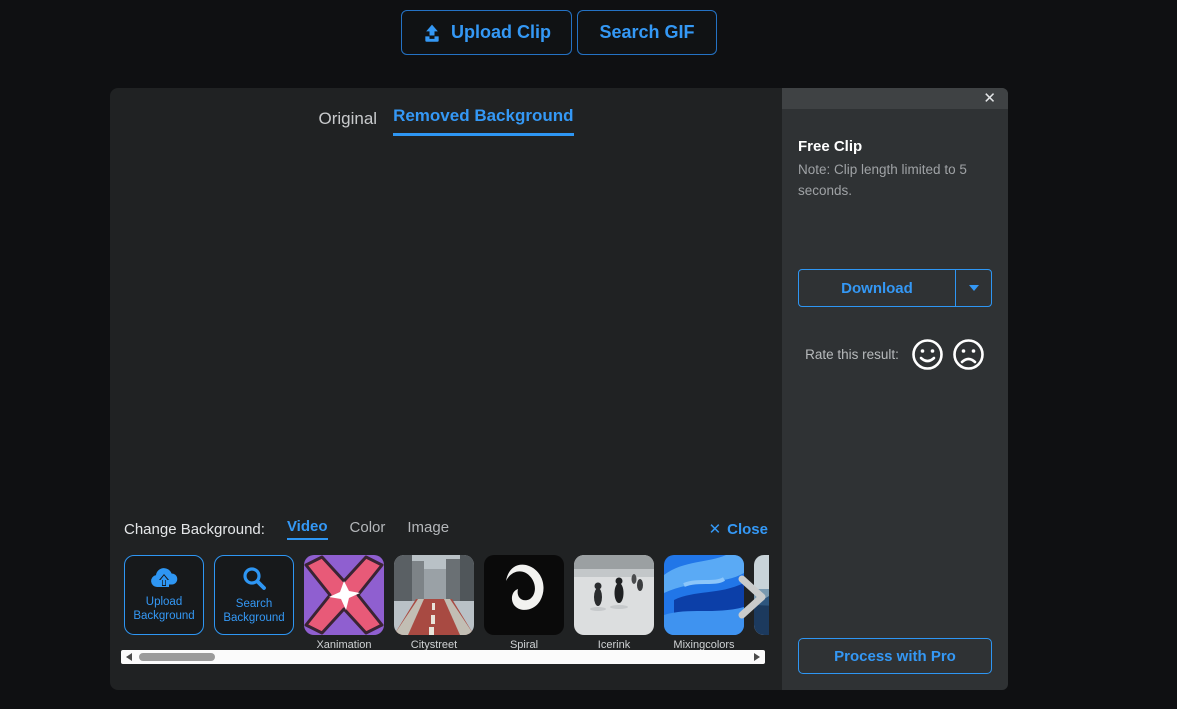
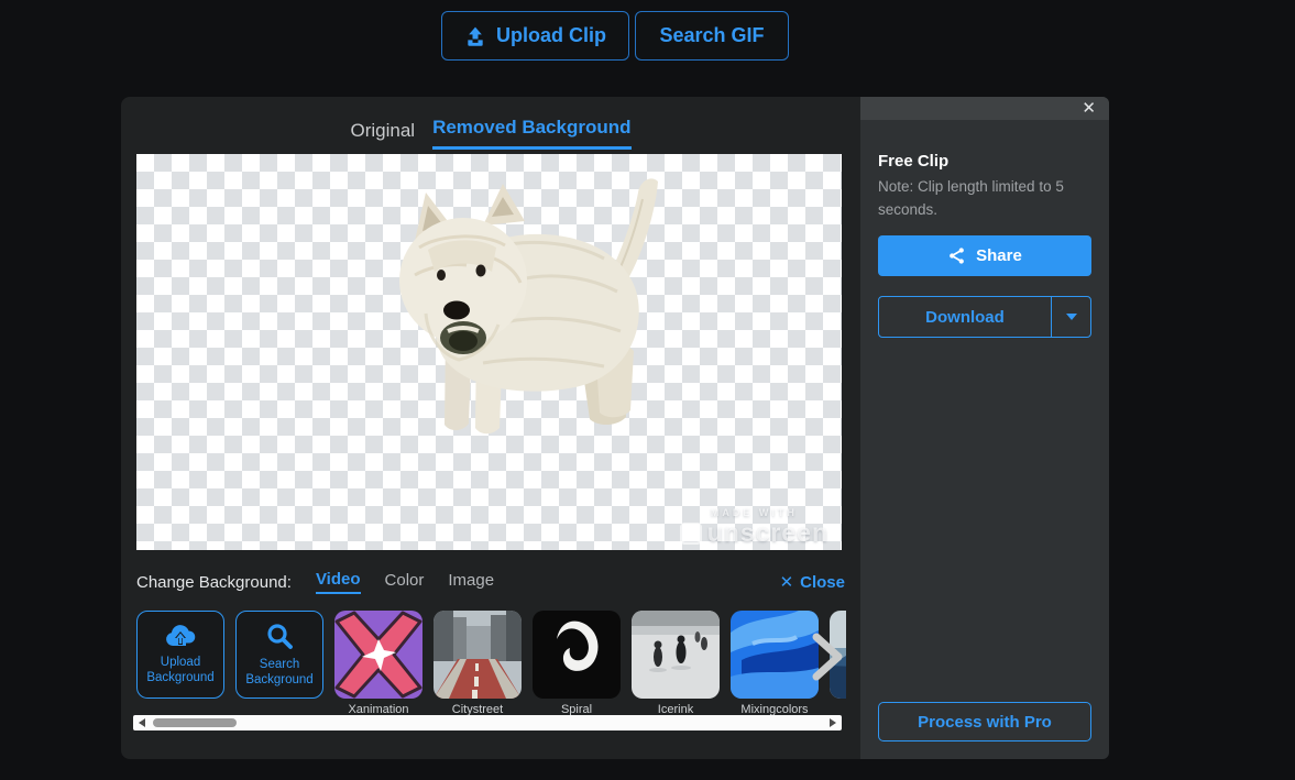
  Upload Clip
  Search GIF
  Original
  Removed Background
+ MADE WITH
+ unscreen
  Change Background:
  Video
  Color
  Image
  ✕
  Close
  Upload Background
  Search Background
  Xanimation
  Citystreet
  Spiral
  Icerink
  Mixingcolors
  ✕
  Free Clip
  Note: Clip length limited to 5 seconds.
+ Share
  Download
- Rate this result:
  Process with Pro
